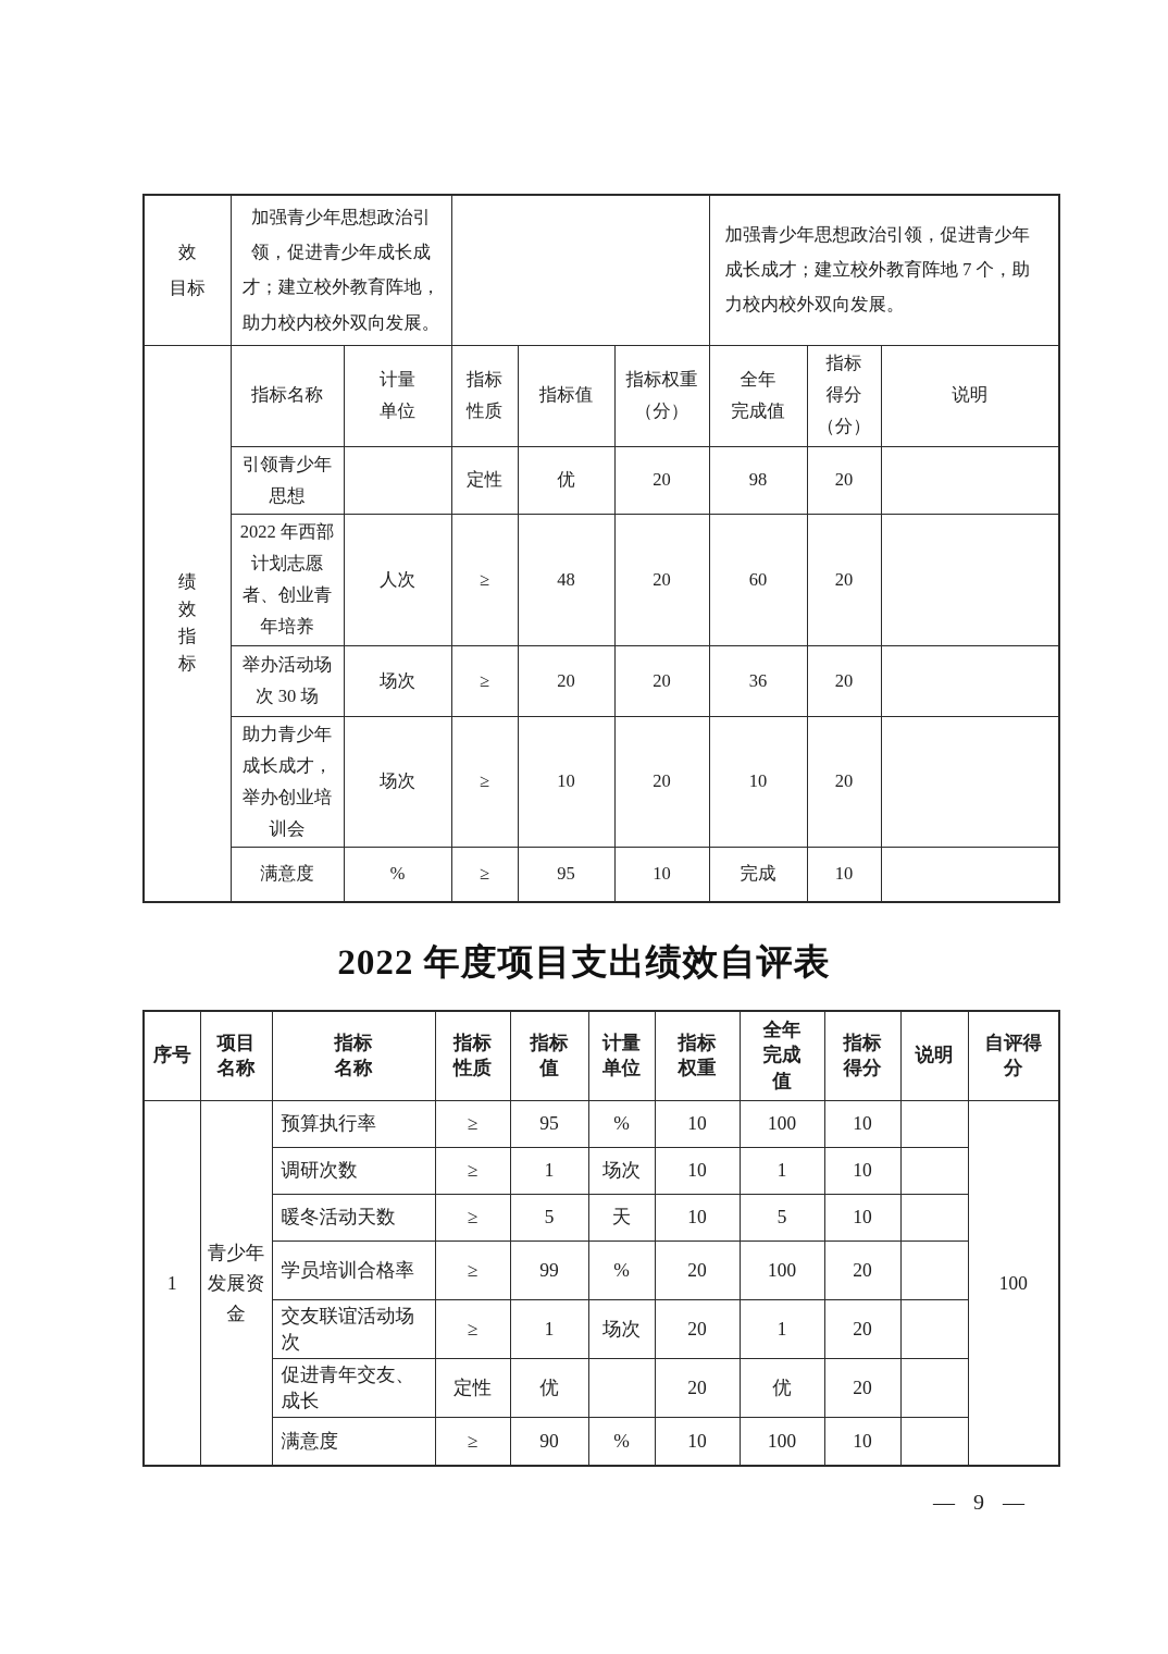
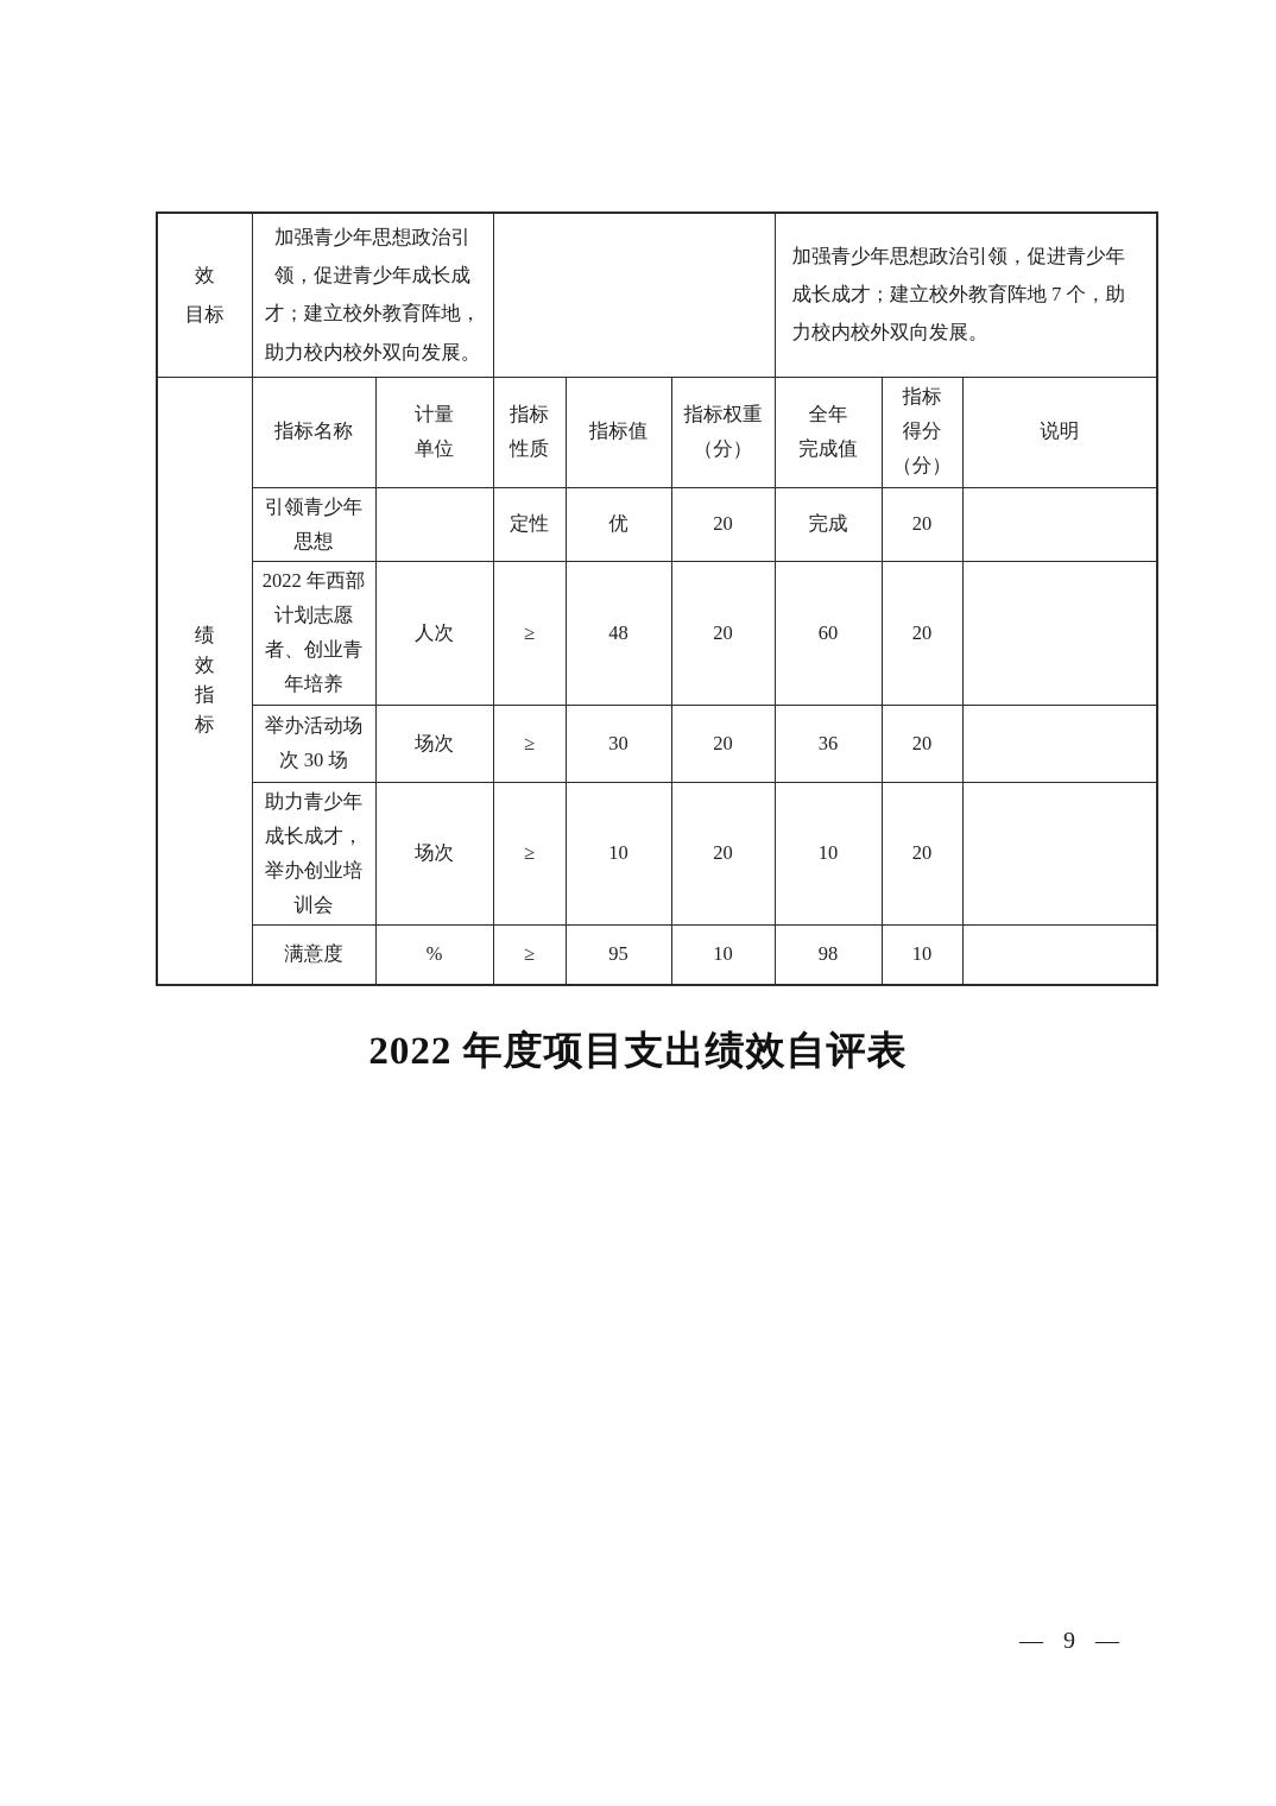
  效 目标	加强青少年思想政治引领，促进青少年成长成才；建立校外教育阵地，助力校内校外双向发展。		加强青少年思想政治引领，促进青少年成长成才；建立校外教育阵地 7 个，助力校内校外双向发展。
  绩效指标	指标名称	计量 单位	指标 性质	指标值	指标权重 （分）	全年 完成值	指标 得分 （分）	说明
- 引领青少年思想		定性	优	20	98	20
+ 引领青少年思想		定性	优	20	完成	20
  2022 年西部计划志愿者、创业青年培养	人次	≥	48	20	60	20
- 举办活动场次 30 场	场次	≥	20	20	36	20
+ 举办活动场次 30 场	场次	≥	30	20	36	20
  助力青少年成长成才，举办创业培训会	场次	≥	10	20	10	20
- 满意度	%	≥	95	10	完成	10
+ 满意度	%	≥	95	10	98	10
  2022 年度项目支出绩效自评表
- 序号	项目 名称	指标 名称	指标 性质	指标 值	计量 单位	指标 权重	全年 完成 值	指标 得分	说明	自评得 分
- 1	青少年发展资金	预算执行率	≥	95	%	10	100	10		100
- 调研次数	≥	1	场次	10	1	10
- 暖冬活动天数	≥	5	天	10	5	10
- 学员培训合格率	≥	99	%	20	100	20
- 交友联谊活动场次	≥	1	场次	20	1	20
- 促进青年交友、成长	定性	优		20	优	20
- 满意度	≥	90	%	10	100	10
  — 9 —
